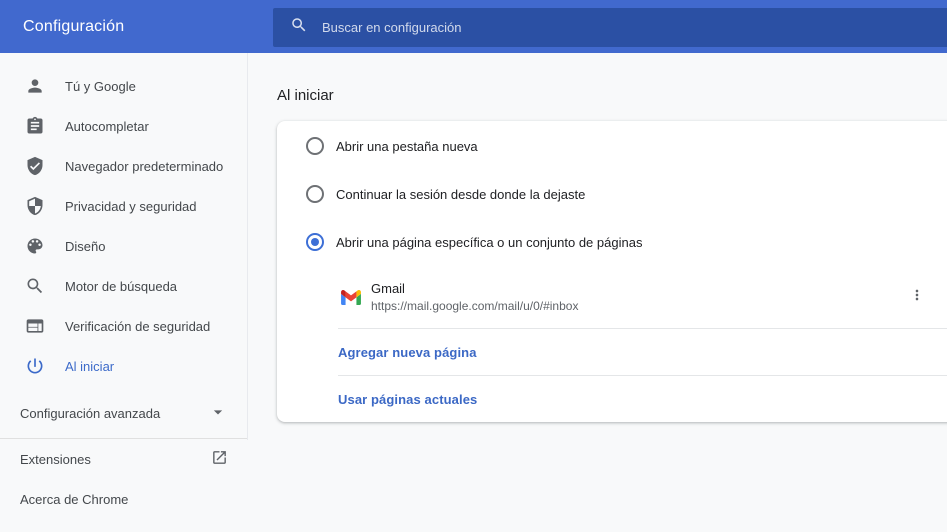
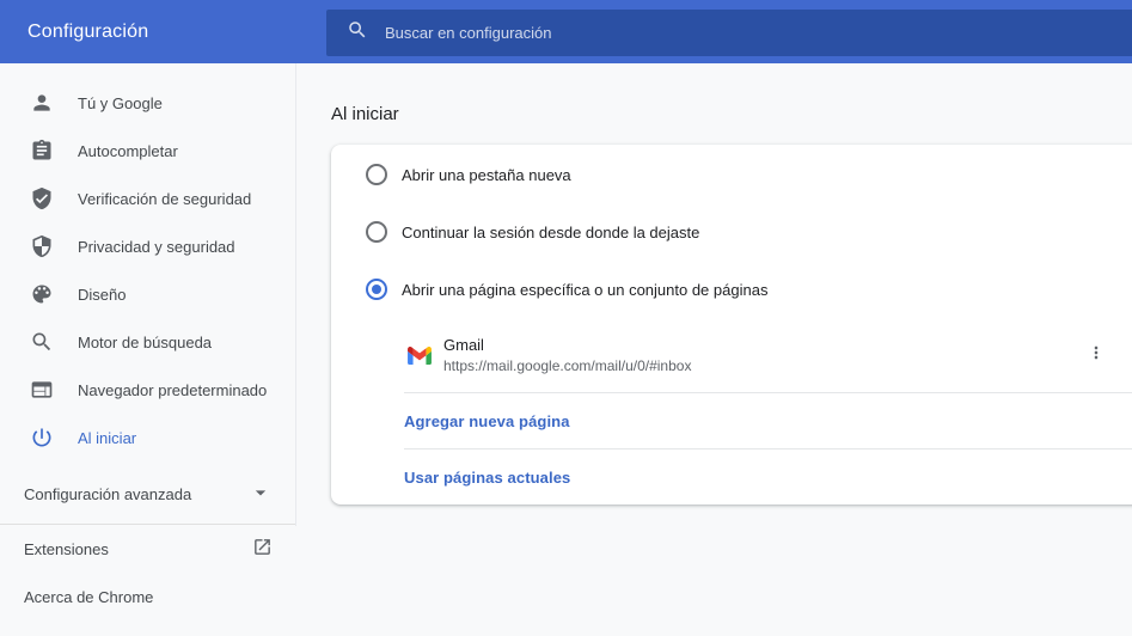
  Configuración
  Buscar en configuración
  Tú y Google
  Autocompletar
- Navegador predeterminado
+ Verificación de seguridad
  Privacidad y seguridad
  Diseño
  Motor de búsqueda
- Verificación de seguridad
+ Navegador predeterminado
  Al iniciar
  Configuración avanzada
  Extensiones
  Acerca de Chrome
  Al iniciar
  Abrir una pestaña nueva
  Continuar la sesión desde donde la dejaste
  Abrir una página específica o un conjunto de páginas
  Gmail
  https://mail.google.com/mail/u/0/#inbox
  Agregar nueva página
  Usar páginas actuales
